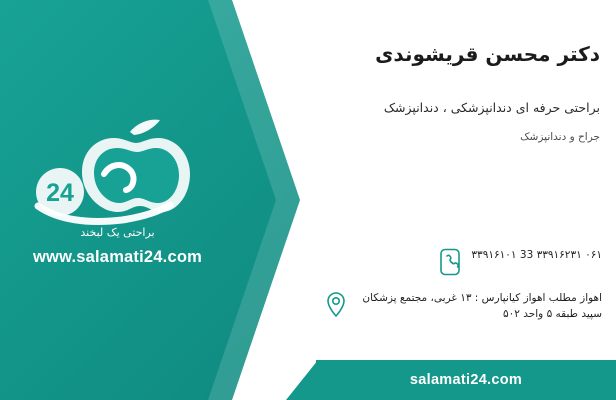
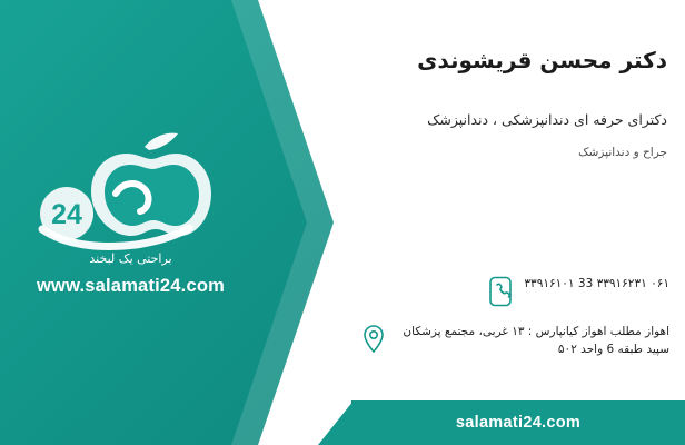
  24
  براحتی یک لبخند
  www.salamati24.com
  دکتر محسن قریشوندی
- براحتی حرفه ای دندانپزشکی ، دندانپزشک
+ دکترای حرفه ای دندانپزشکی ، دندانپزشک
  جراح و دندانپزشک
  ۰۶۱ ۳۳۹۱۶۲۳۱ 33 ۳۳۹۱۶۱۰۱
- اهواز مطلب اهواز کیانپارس : ۱۳ غربی، مجتمع پزشکان سپید طبقه ۵ واحد ۵۰۲
+ اهواز مطلب اهواز کیانپارس : ۱۳ غربی، مجتمع پزشکان سپید طبقه 6 واحد ۵۰۲
  salamati24.com
